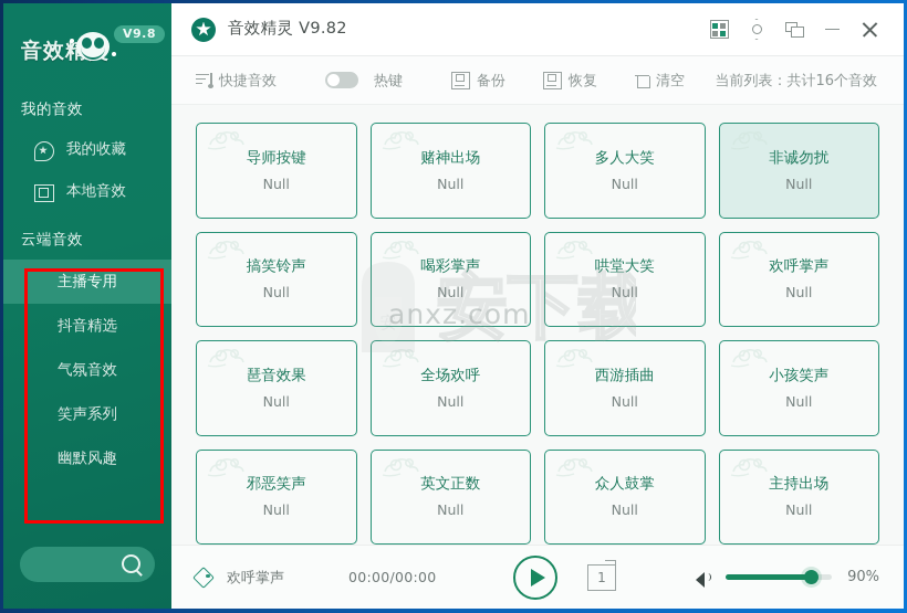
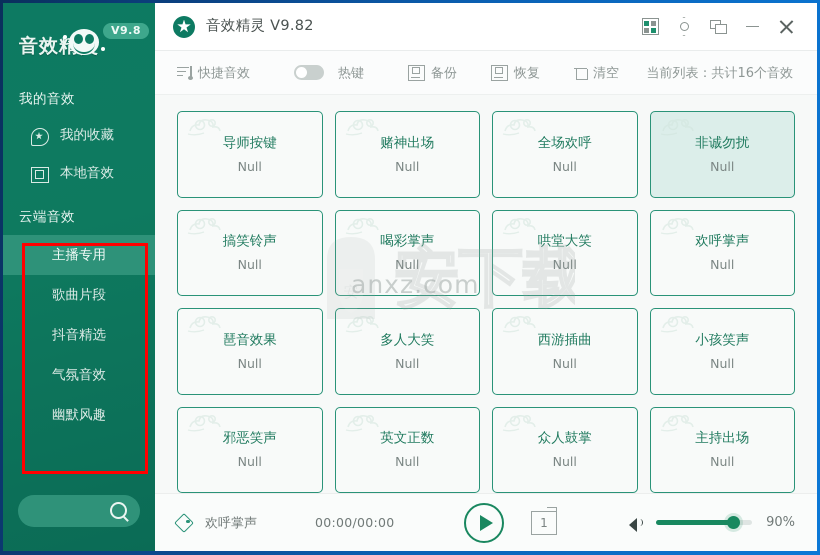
  V9.8
  我的音效
  我的收藏
  本地音效
  云端音效
  主播专用
+ 歌曲片段
  抖音精选
  气氛音效
- 笑声系列
  幽默风趣
  音效精灵 V9.82
  快捷音效
  热键
  备份
  恢复
  清空
  当前列表：共计16个音效
  导师按键
  Null
  赌神出场
  Null
- 多人大笑
+ 全场欢呼
  Null
  非诚勿扰
  Null
  搞笑铃声
  Null
  喝彩掌声
  Null
  哄堂大笑
  Null
  欢呼掌声
  Null
  琶音效果
  Null
- 全场欢呼
+ 多人大笑
  Null
  西游插曲
  Null
  小孩笑声
  Null
  邪恶笑声
  Null
  英文正数
  Null
  众人鼓掌
  Null
  主持出场
  Null
  安
  安下载
  anxz.com
  欢呼掌声
  00:00/00:00
  1
  90%
